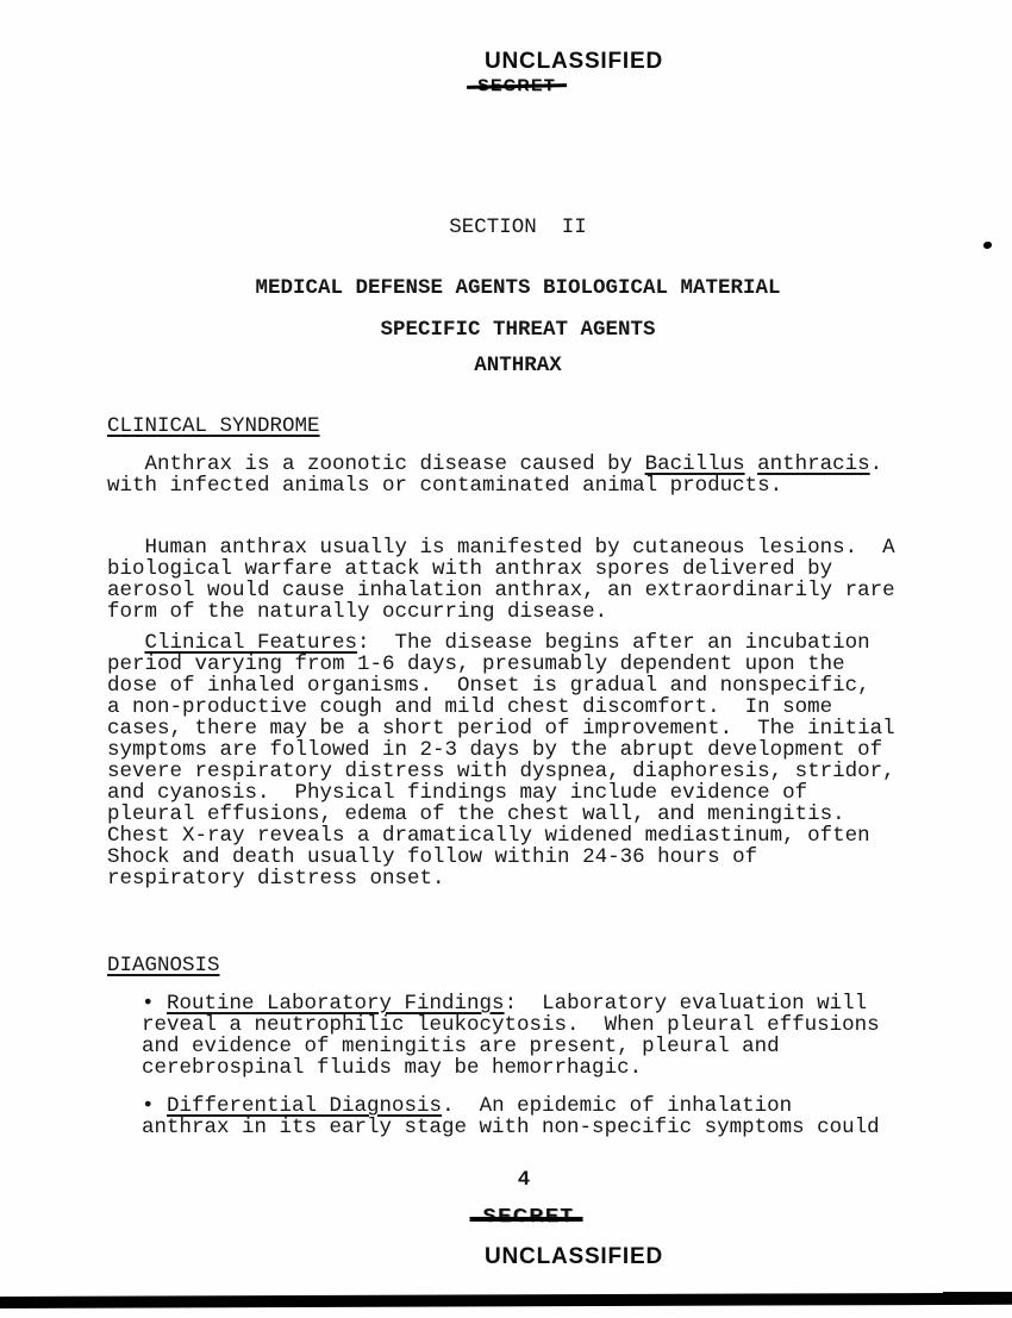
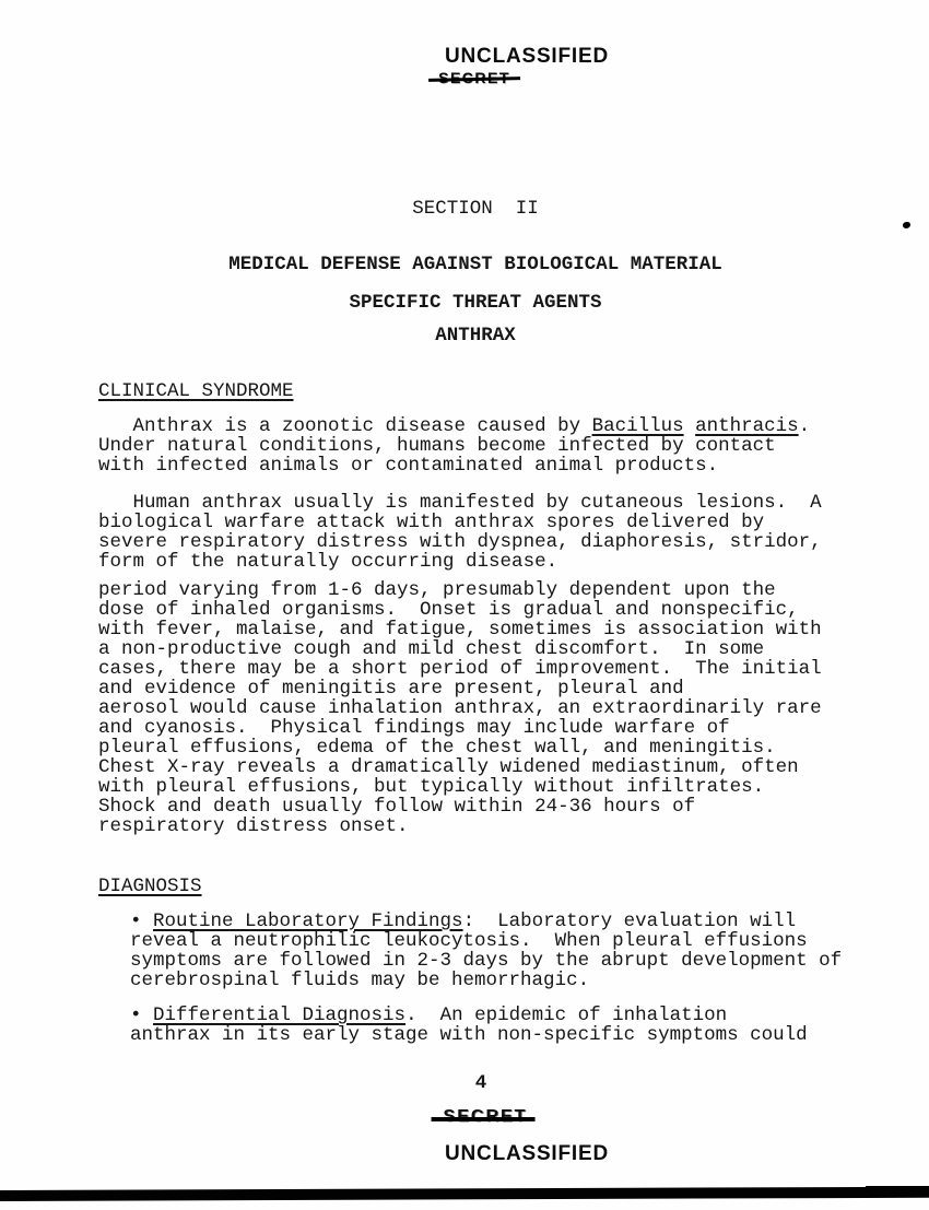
  UNCLASSIFIED
  SECTION II
- MEDICAL DEFENSE AGENTS BIOLOGICAL MATERIAL
+ MEDICAL DEFENSE AGAINST BIOLOGICAL MATERIAL
  SPECIFIC THREAT AGENTS
  ANTHRAX
  CLINICAL SYNDROME
  Anthrax is a zoonotic disease caused by Bacillus anthracis.
+ Under natural conditions, humans become infected by contact
  with infected animals or contaminated animal products.
  Human anthrax usually is manifested by cutaneous lesions. A
  biological warfare attack with anthrax spores delivered by
- aerosol would cause inhalation anthrax, an extraordinarily rare
+ severe respiratory distress with dyspnea, diaphoresis, stridor,
  form of the naturally occurring disease.
- Clinical Features: The disease begins after an incubation
  period varying from 1-6 days, presumably dependent upon the
  dose of inhaled organisms. Onset is gradual and nonspecific,
+ with fever, malaise, and fatigue, sometimes is association with
  a non-productive cough and mild chest discomfort. In some
  cases, there may be a short period of improvement. The initial
- symptoms are followed in 2-3 days by the abrupt development of
+ and evidence of meningitis are present, pleural and
- severe respiratory distress with dyspnea, diaphoresis, stridor,
+ aerosol would cause inhalation anthrax, an extraordinarily rare
- and cyanosis. Physical findings may include evidence of
+ and cyanosis. Physical findings may include warfare of
  pleural effusions, edema of the chest wall, and meningitis.
  Chest X-ray reveals a dramatically widened mediastinum, often
+ with pleural effusions, but typically without infiltrates.
  Shock and death usually follow within 24-36 hours of
  respiratory distress onset.
  DIAGNOSIS
  • Routine Laboratory Findings: Laboratory evaluation will
  reveal a neutrophilic leukocytosis. When pleural effusions
- and evidence of meningitis are present, pleural and
+ symptoms are followed in 2-3 days by the abrupt development of
  cerebrospinal fluids may be hemorrhagic.
  • Differential Diagnosis. An epidemic of inhalation
  anthrax in its early stage with non-specific symptoms could
  4
  UNCLASSIFIED
